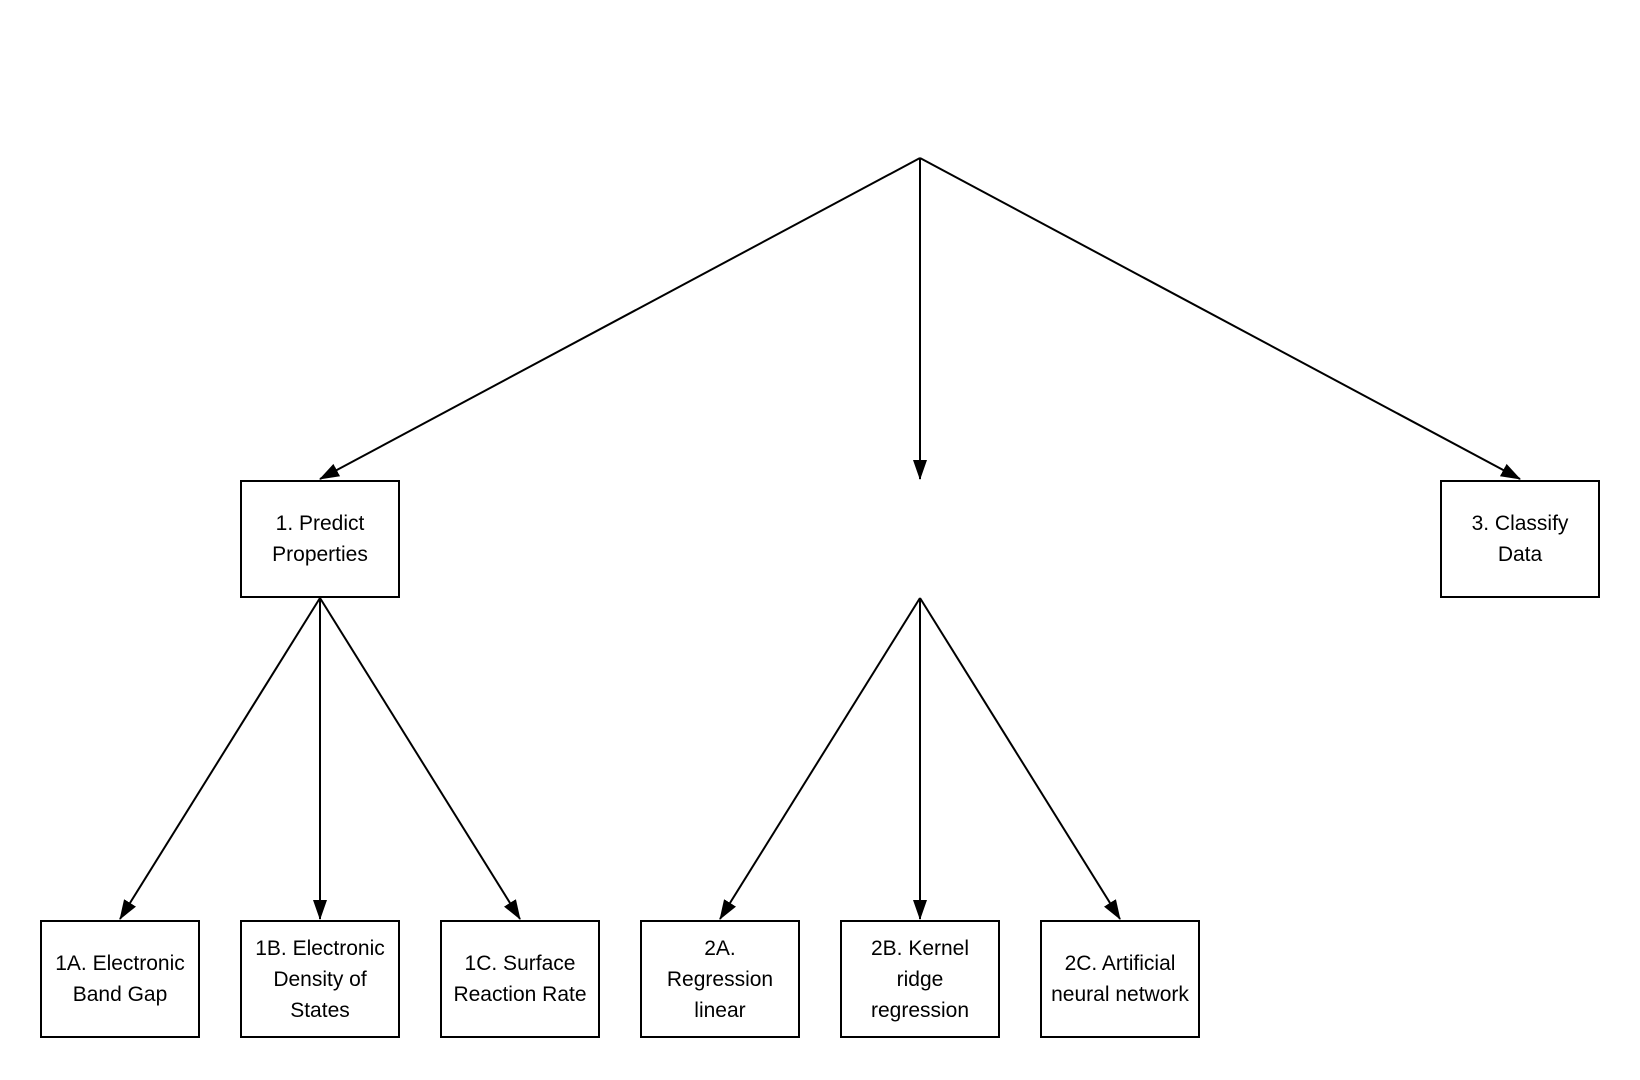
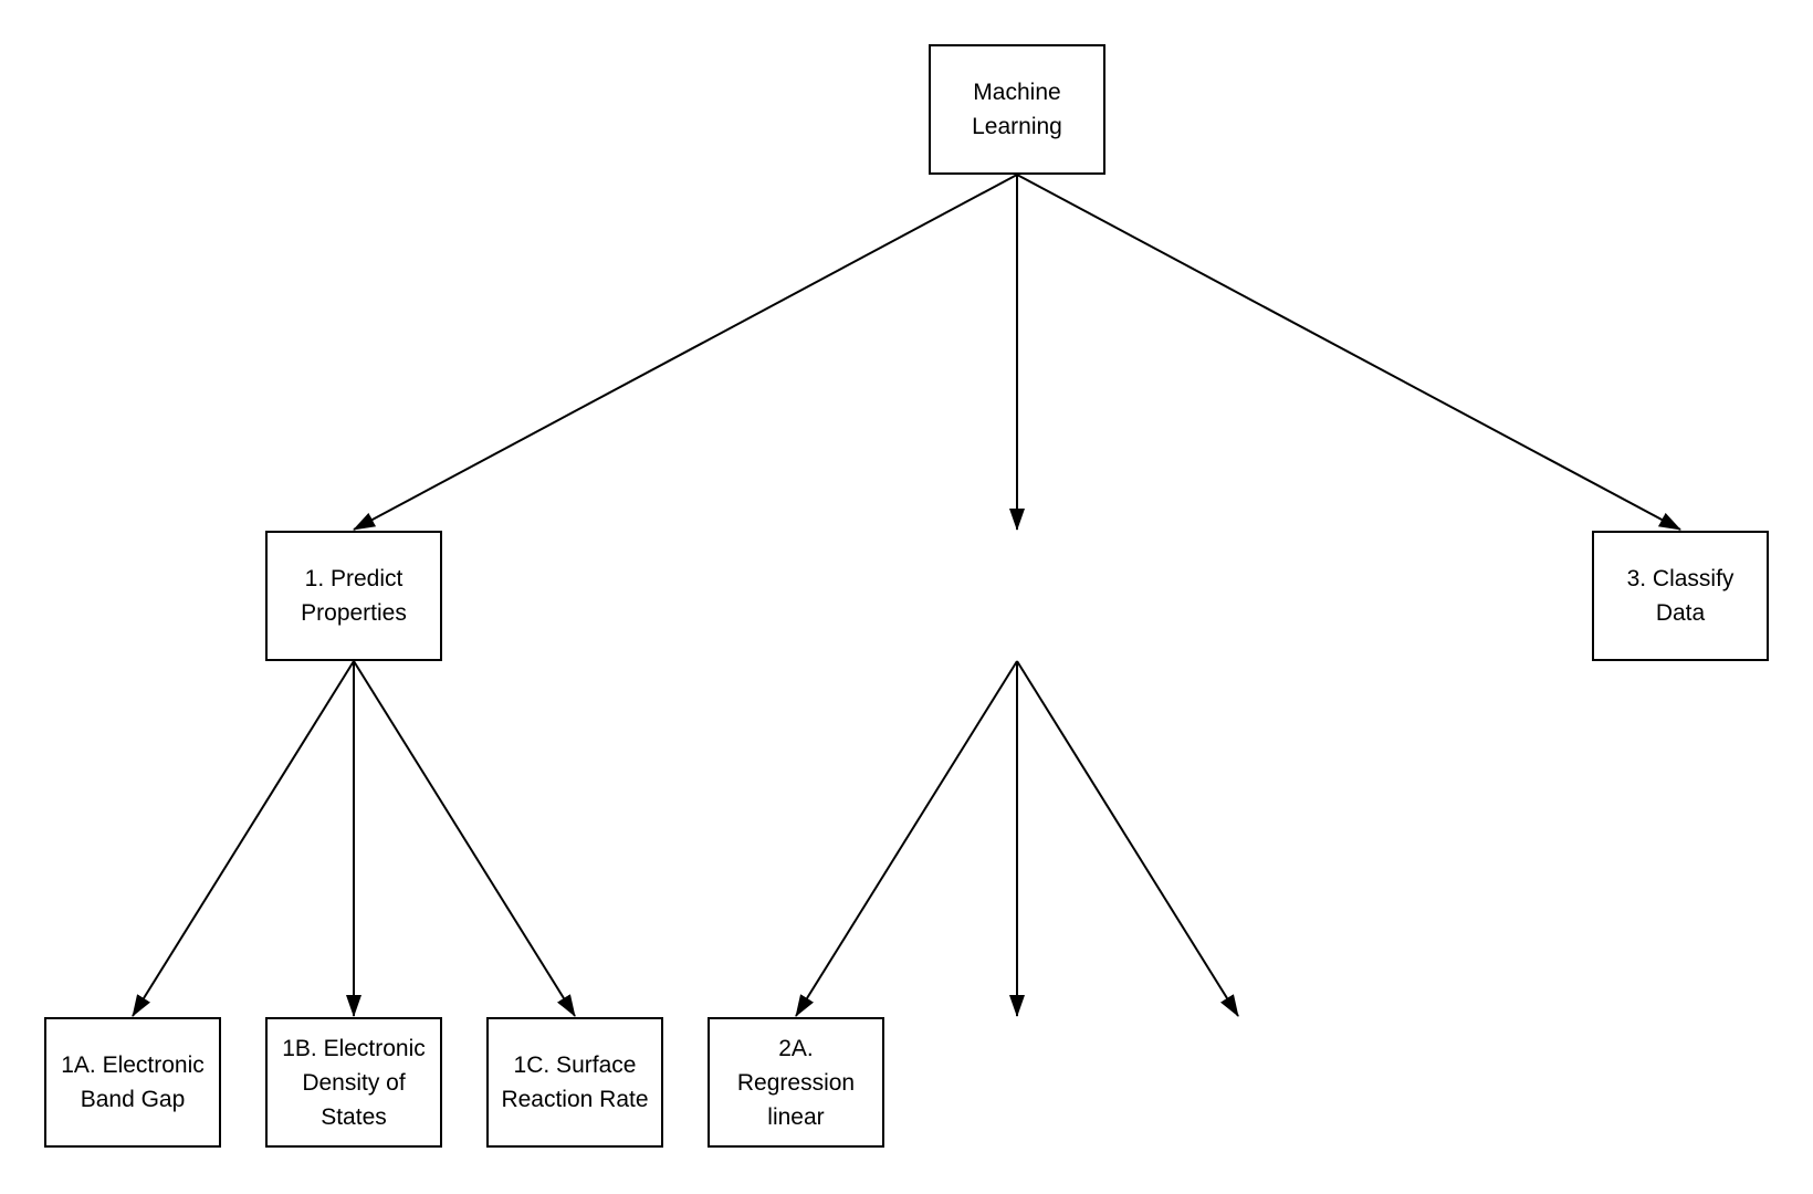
+ Machine
+ Learning
  1. Predict
  Properties
  3. Classify
  Data
  1A. Electronic
  Band Gap
  1B. Electronic
  Density of
  States
  1C. Surface
  Reaction Rate
  2A.
  Regression
  linear
- 2B. Kernel
- ridge
- regression
- 2C. Artificial
- neural network
